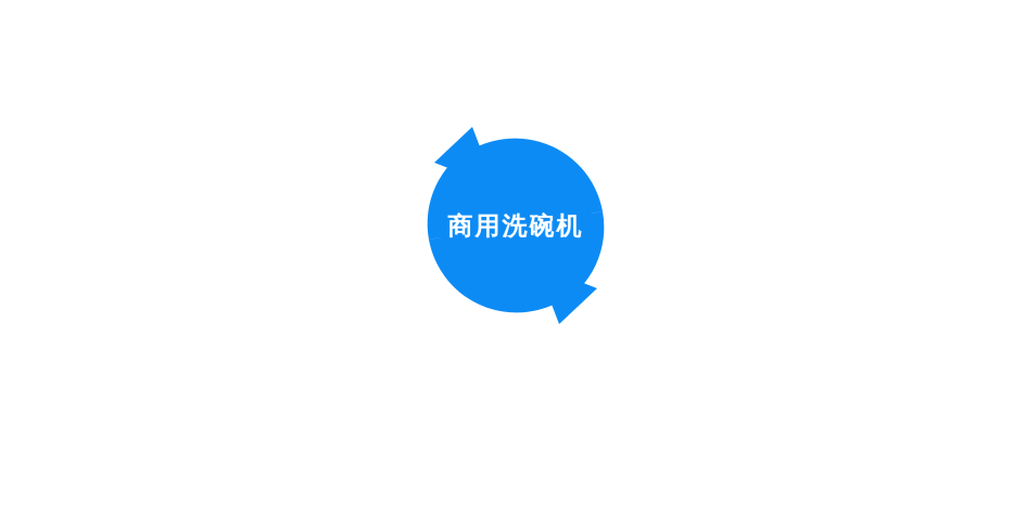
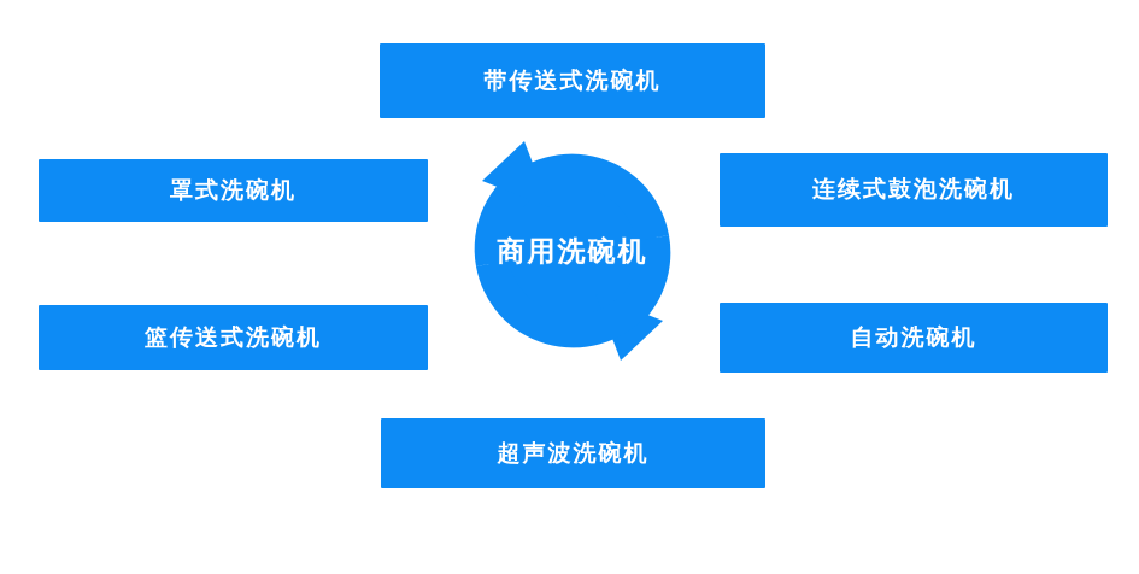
+ 带传送式洗碗机
+ 罩式洗碗机
+ 篮传送式洗碗机
+ 连续式鼓泡洗碗机
+ 自动洗碗机
+ 超声波洗碗机
  商用洗碗机
